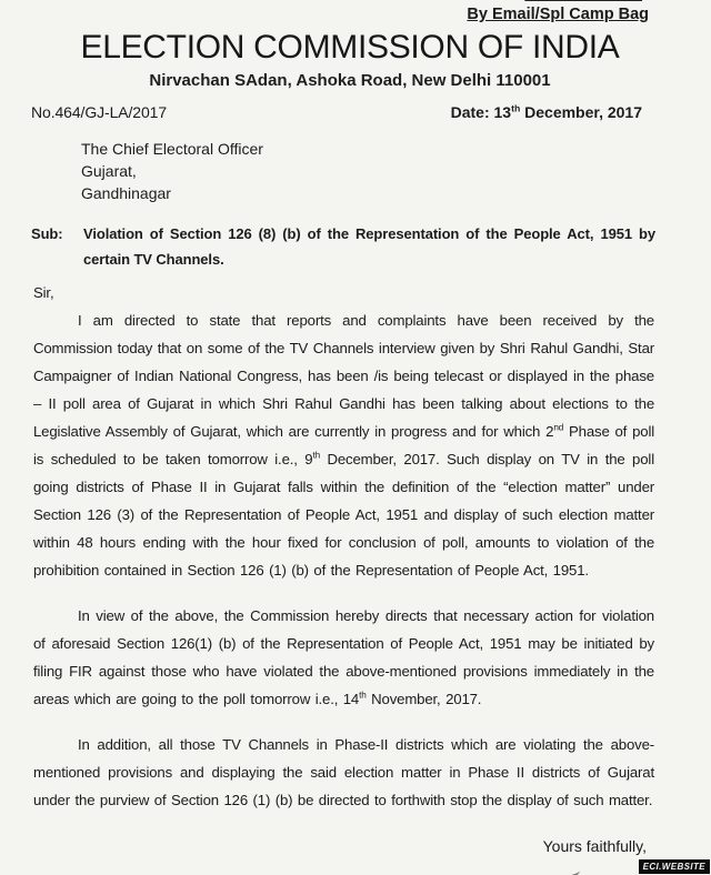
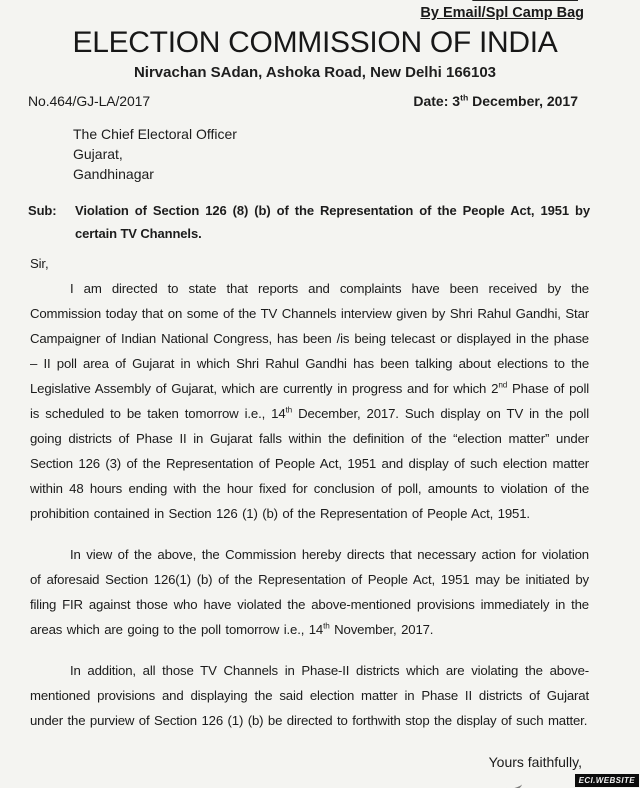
  By Email/Spl Camp Bag
  ELECTION COMMISSION OF INDIA
- Nirvachan SAdan, Ashoka Road, New Delhi 110001
+ Nirvachan SAdan, Ashoka Road, New Delhi 166103
  No.464/GJ-LA/2017
- Date: 13th December, 2017
+ Date: 3th December, 2017
  The Chief Electoral Officer
  Gujarat,
  Gandhinagar
  Sub:
  Violation of Section 126 (8) (b) of the Representation of the People Act, 1951 by certain TV Channels.
  Sir,
- I am directed to state that reports and complaints have been received by the Commission today that on some of the TV Channels interview given by Shri Rahul Gandhi, Star Campaigner of Indian National Congress, has been /is being telecast or displayed in the phase – II poll area of Gujarat in which Shri Rahul Gandhi has been talking about elections to the Legislative Assembly of Gujarat, which are currently in progress and for which 2nd Phase of poll is scheduled to be taken tomorrow i.e., 9th December, 2017. Such display on TV in the poll going districts of Phase II in Gujarat falls within the definition of the “election matter” under Section 126 (3) of the Representation of People Act, 1951 and display of such election matter within 48 hours ending with the hour fixed for conclusion of poll, amounts to violation of the prohibition contained in Section 126 (1) (b) of the Representation of People Act, 1951.
+ I am directed to state that reports and complaints have been received by the Commission today that on some of the TV Channels interview given by Shri Rahul Gandhi, Star Campaigner of Indian National Congress, has been /is being telecast or displayed in the phase – II poll area of Gujarat in which Shri Rahul Gandhi has been talking about elections to the Legislative Assembly of Gujarat, which are currently in progress and for which 2nd Phase of poll is scheduled to be taken tomorrow i.e., 14th December, 2017. Such display on TV in the poll going districts of Phase II in Gujarat falls within the definition of the “election matter” under Section 126 (3) of the Representation of People Act, 1951 and display of such election matter within 48 hours ending with the hour fixed for conclusion of poll, amounts to violation of the prohibition contained in Section 126 (1) (b) of the Representation of People Act, 1951.
  In view of the above, the Commission hereby directs that necessary action for violation of aforesaid Section 126(1) (b) of the Representation of People Act, 1951 may be initiated by filing FIR against those who have violated the above-mentioned provisions immediately in the areas which are going to the poll tomorrow i.e., 14th November, 2017.
  In addition, all those TV Channels in Phase-II districts which are violating the above-mentioned provisions and displaying the said election matter in Phase II districts of Gujarat under the purview of Section 126 (1) (b) be directed to forthwith stop the display of such matter.
  Yours faithfully,
  ECI.WEBSITE
